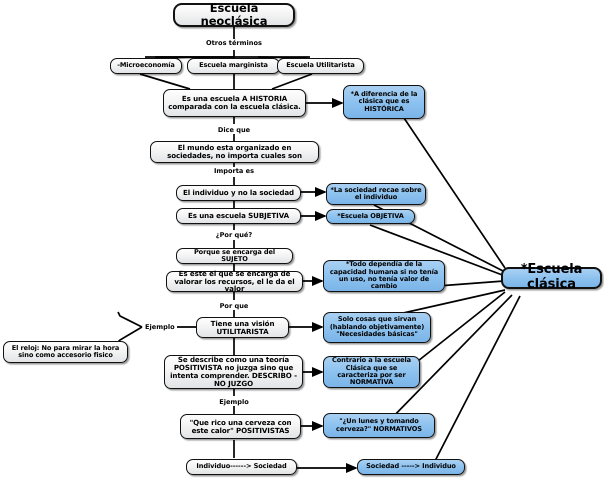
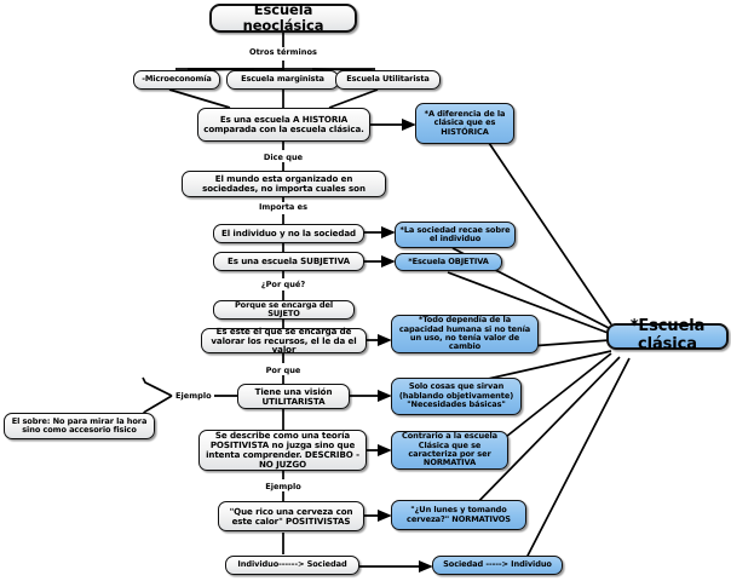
  Escuela neoclásica
  Otros términos
  -Microeconomía
  Escuela marginista
  Escuela Utilitarista
  Es una escuela A HISTORIA comparada con la escuela clásica.
  *A diferencia de la clásica que es HISTÓRICA
  Dice que
  El mundo esta organizado en sociedades, no importa cuales son
  Importa es
  El individuo y no la sociedad
  *La sociedad recae sobre el individuo
  Es una escuela SUBJETIVA
  *Escuela OBJETIVA
  ¿Por qué?
  Porque se encarga del SUJETO
  Es este el que se encarga de valorar los recursos, el le da el valor
  *Todo dependía de la capacidad humana si no tenía un uso, no tenía valor de cambio
  *Escuela clásica
- El reloj: No para mirar la hora sino como accesorio fisico
+ El sobre: No para mirar la hora sino como accesorio fisico
  Ejemplo
  Por que
  Tiene una visión UTILITARISTA
  Solo cosas que sirvan (hablando objetivamente) "Necesidades básicas"
  Se describe como una teoría POSITIVISTA no juzga sino que intenta comprender. DESCRIBO - NO JUZGO
  Contrario a la escuela Clásica que se caracteriza por ser NORMATIVA
  Ejemplo
  "Que rico una cerveza con este calor" POSITIVISTAS
  "¿Un lunes y tomando cerveza?" NORMATIVOS
  Individuo------> Sociedad
  Sociedad -----> Individuo
